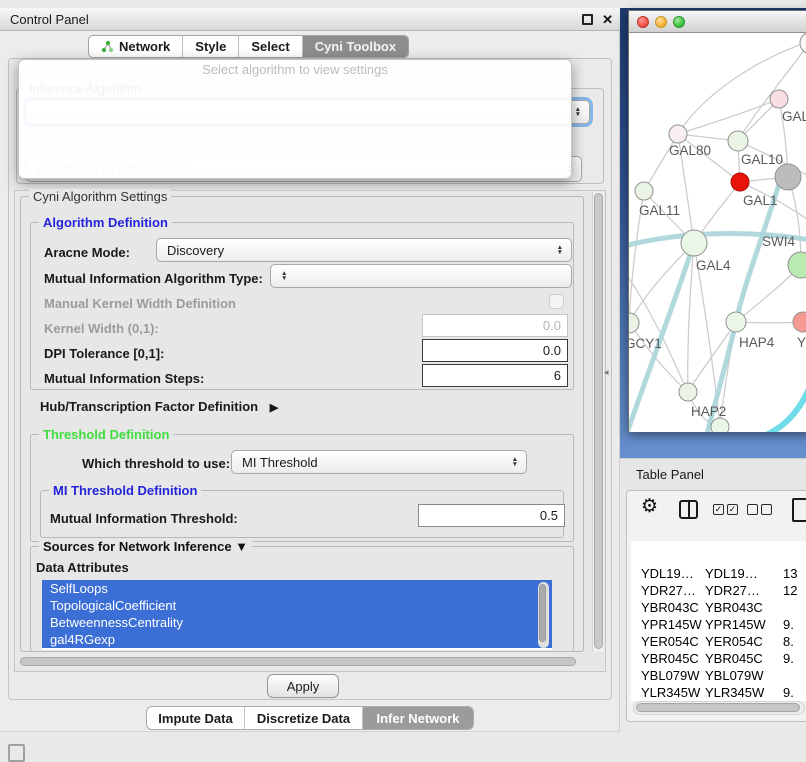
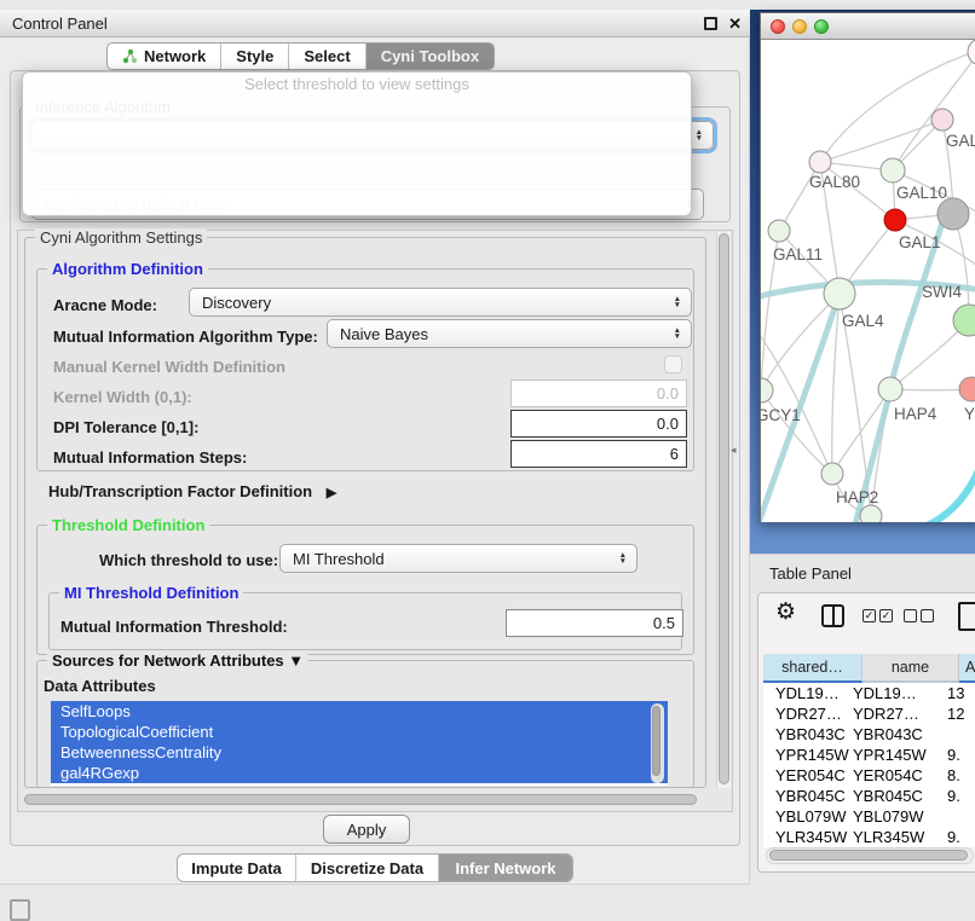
  Control Panel
  ✕
  Network
  Style
  Select
  Cyni Toolbox
- Select algorithm to view settings
+ Select threshold to view settings
  Cyni Algorithm Settings
  Algorithm Definition
  Aracne Mode:
  Discovery
  Mutual Information Algorithm Type:
+ Naive Bayes
  Manual Kernel Width Definition
  Kernel Width (0,1):
  0.0
  DPI Tolerance [0,1]:
  0.0
  Mutual Information Steps:
  6
  Hub/Transcription Factor Definition ▶
  Threshold Definition
  Which threshold to use:
  MI Threshold
  MI Threshold Definition
  Mutual Information Threshold:
  0.5
- Sources for Network Inference ▼
+ Sources for Network Attributes ▼
  Data Attributes
  SelfLoops
  TopologicalCoefficient
  BetweennessCentrality
  gal4RGexp
  Apply
  Impute Data
  Discretize Data
  Infer Network
  ◂
  GAL
  GAL80
  GAL10
  GAL1
  GAL11
  SWI4
  GAL4
  GCY1
  HAP4
  Y
  HAP2
  Table Panel
  ⚙
  ✓
  ✓
+ shared…
+ name
+ A
  YDL19…
  YDL19…
  13
  YDR27…
  YDR27…
  12
  YBR043C
  YBR043C
  YPR145W
  YPR145W
  9.
  YER054C
  YER054C
  8.
  YBR045C
  YBR045C
  9.
  YBL079W
  YBL079W
  YLR345W
  YLR345W
  9.
